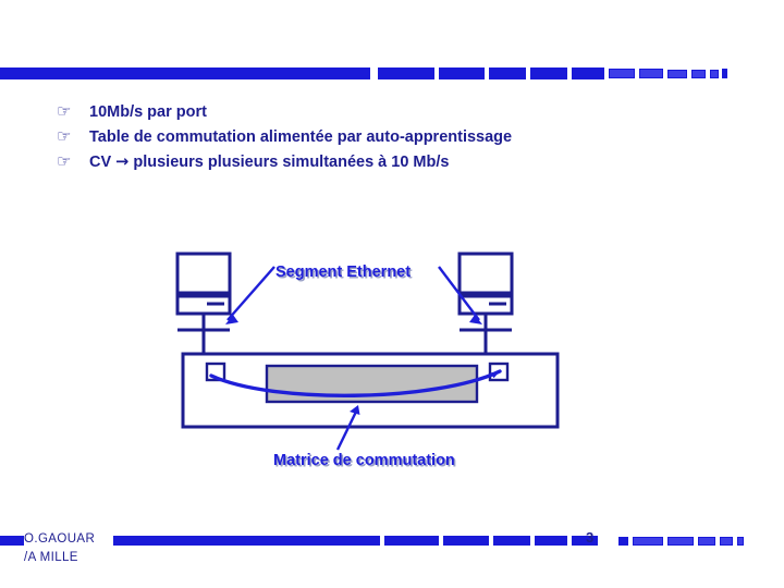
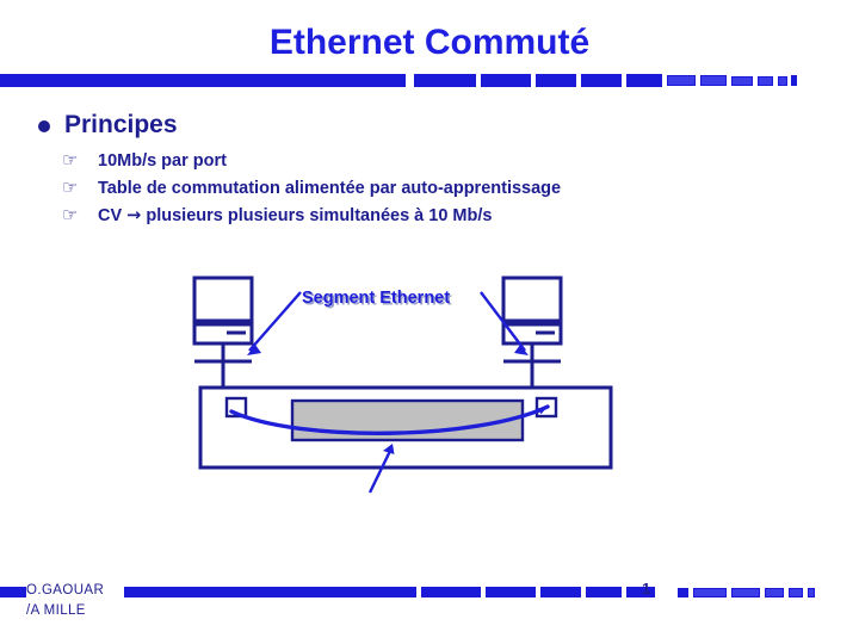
+ Ethernet Commuté
+ Principes
  ☞
  10Mb/s par port
  ☞
  Table de commutation alimentée par auto-apprentissage
  ☞
  CV → plusieurs plusieurs simultanées à 10 Mb/s
  Segment Ethernet
- Matrice de commutation
  O.GAOUAR
  /A MILLE
- 3
+ 1
